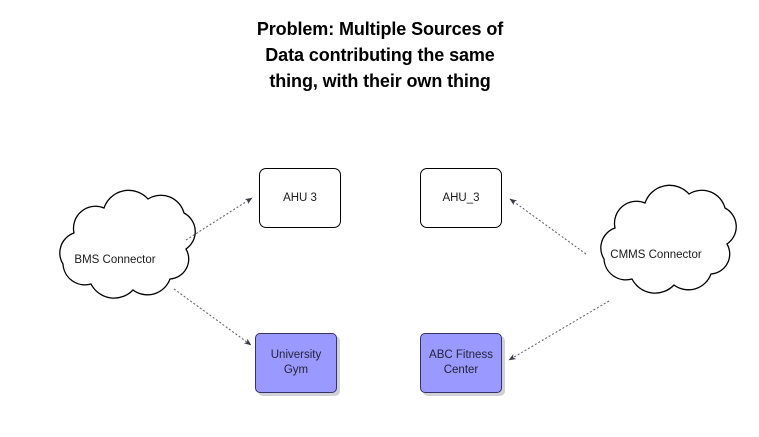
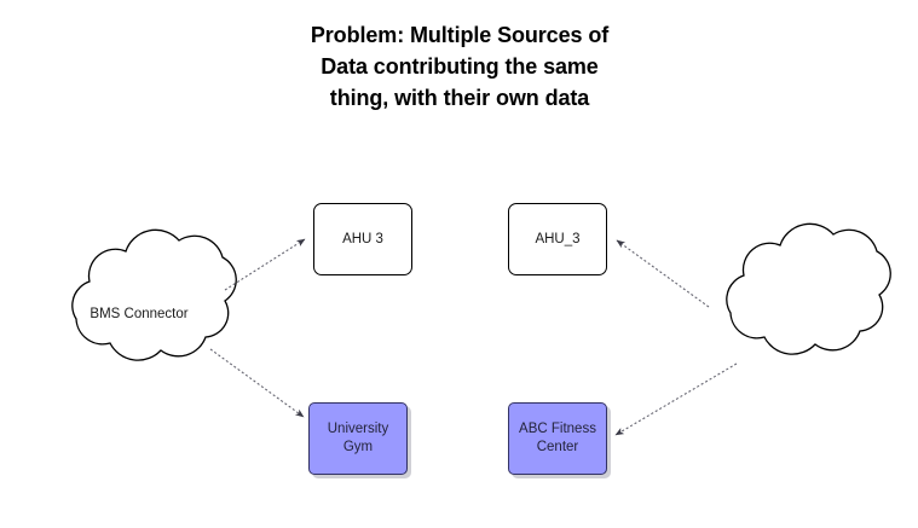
  Problem: Multiple Sources of
  Data contributing the same
- thing, with their own thing
+ thing, with their own data
  BMS Connector
- CMMS Connector
  AHU 3
  AHU_3
  University
  Gym
  ABC Fitness
  Center
